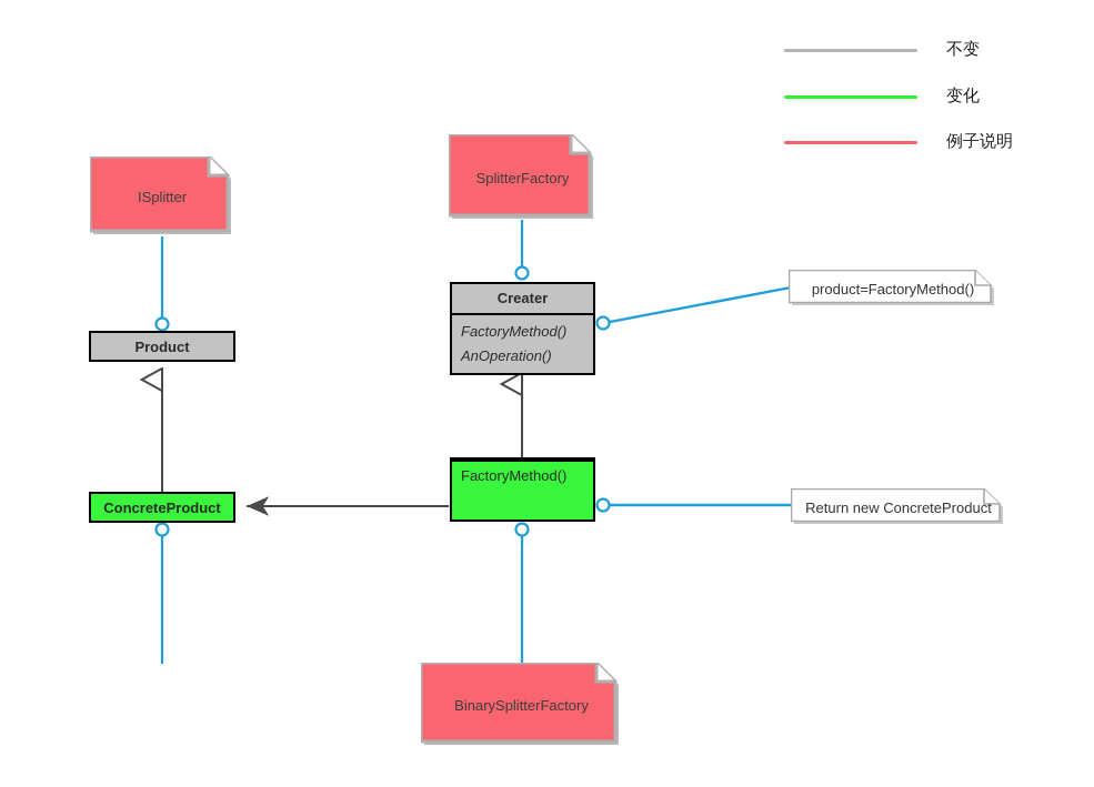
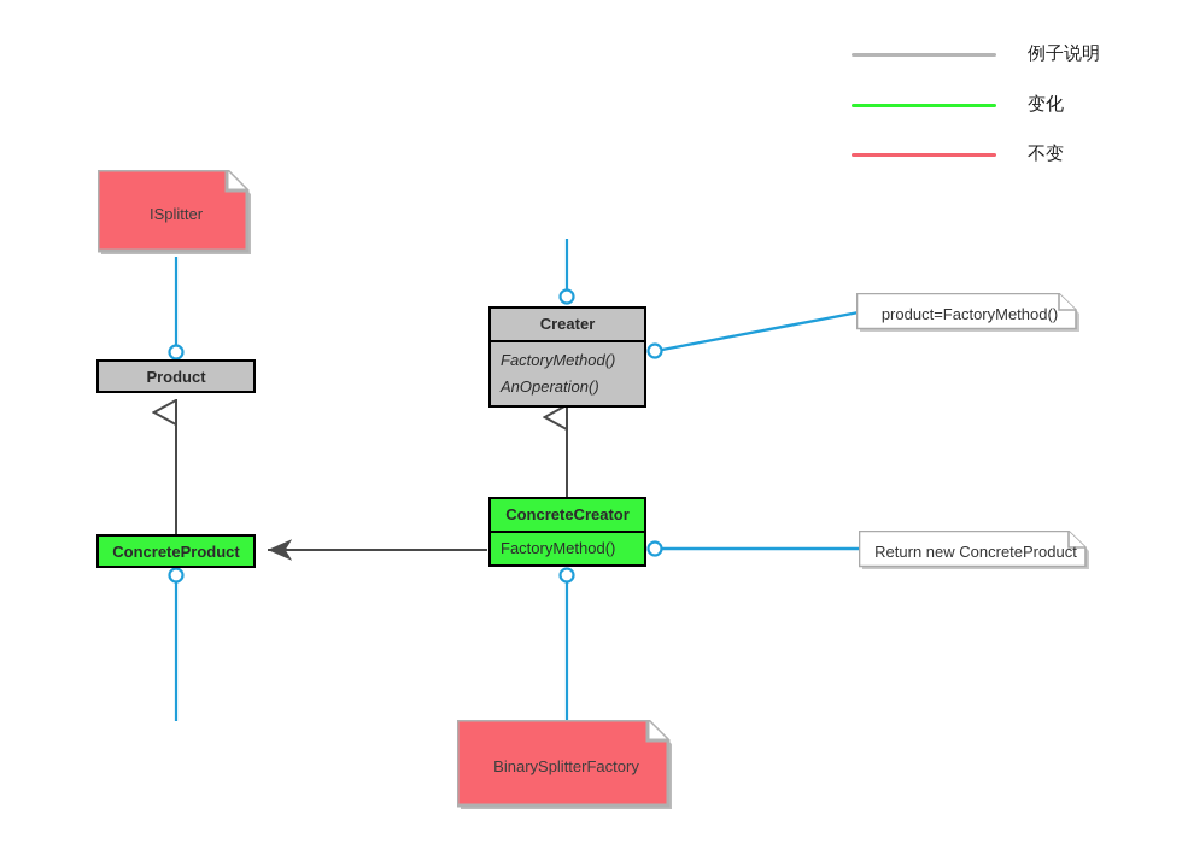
- 不变
+ 例子说明
  变化
- 例子说明
+ 不变
  ISplitter
- SplitterFactory
  BinarySplitterFactory
  product=FactoryMethod()
  Return new ConcreteProduct
  Product
  ConcreteProduct
  Creater
  FactoryMethod()
  AnOperation()
+ ConcreteCreator
  FactoryMethod()
